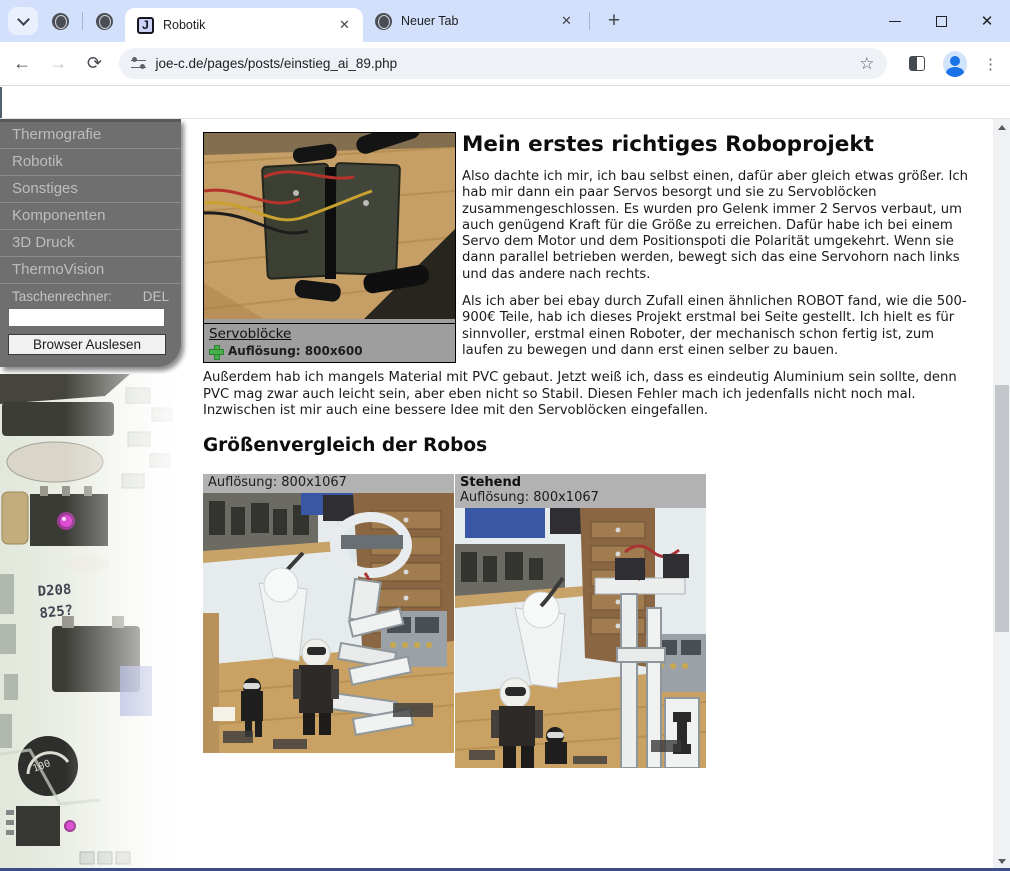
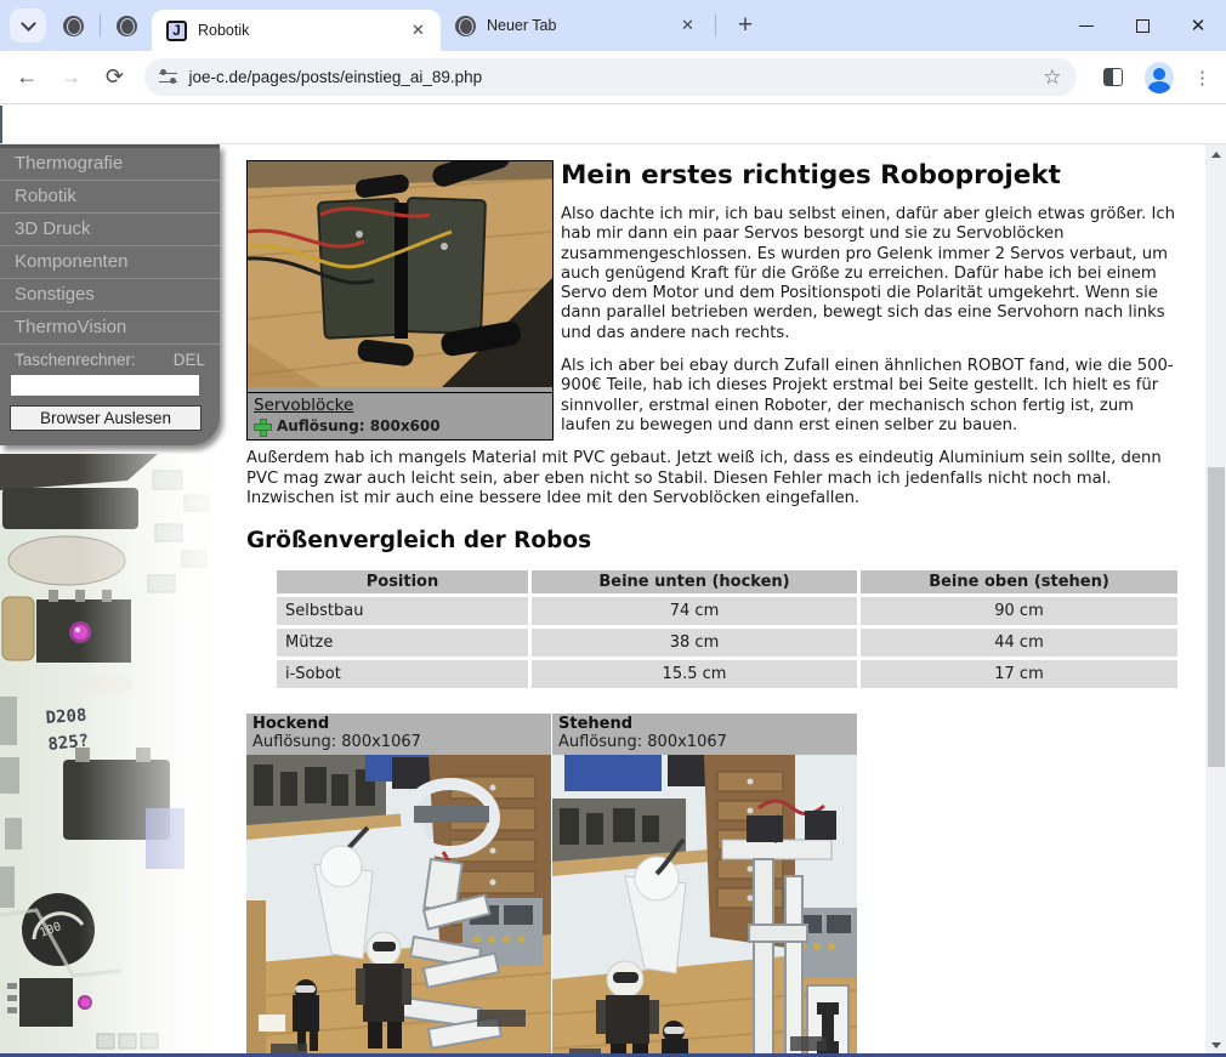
  J
  Robotik
  ✕
  Neuer Tab
  ✕
  +
  ✕
  ←
  →
  ⟳
  joe-c.de/pages/posts/einstieg_ai_89.php
  ☆
  ⋮
  Thermografie
  Robotik
- Sonstiges
+ 3D Druck
  Komponenten
- 3D Druck
+ Sonstiges
  ThermoVision
  Taschenrechner:
  DEL
  Browser Auslesen
  Servoblöcke
  Auflösung: 800x600
  Mein erstes richtiges Roboprojekt
  Also dachte ich mir, ich bau selbst einen, dafür aber gleich etwas größer. Ich hab mir dann ein paar Servos besorgt und sie zu Servoblöcken zusammengeschlossen. Es wurden pro Gelenk immer 2 Servos verbaut, um auch genügend Kraft für die Größe zu erreichen. Dafür habe ich bei einem Servo dem Motor und dem Positionspoti die Polarität umgekehrt. Wenn sie dann parallel betrieben werden, bewegt sich das eine Servohorn nach links und das andere nach rechts.
  Als ich aber bei ebay durch Zufall einen ähnlichen ROBOT fand, wie die 500-900€ Teile, hab ich dieses Projekt erstmal bei Seite gestellt. Ich hielt es für sinnvoller, erstmal einen Roboter, der mechanisch schon fertig ist, zum laufen zu bewegen und dann erst einen selber zu bauen.
  Außerdem hab ich mangels Material mit PVC gebaut. Jetzt weiß ich, dass es eindeutig Aluminium sein sollte, denn PVC mag zwar auch leicht sein, aber eben nicht so Stabil. Diesen Fehler mach ich jedenfalls nicht noch mal. Inzwischen ist mir auch eine bessere Idee mit den Servoblöcken eingefallen.
  Größenvergleich der Robos
+ Position	Beine unten (hocken)	Beine oben (stehen)
+ Selbstbau	74 cm	90 cm
+ Mütze	38 cm	44 cm
+ i-Sobot	15.5 cm	17 cm
+ Hockend
  Auflösung: 800x1067
  Stehend
  Auflösung: 800x1067
